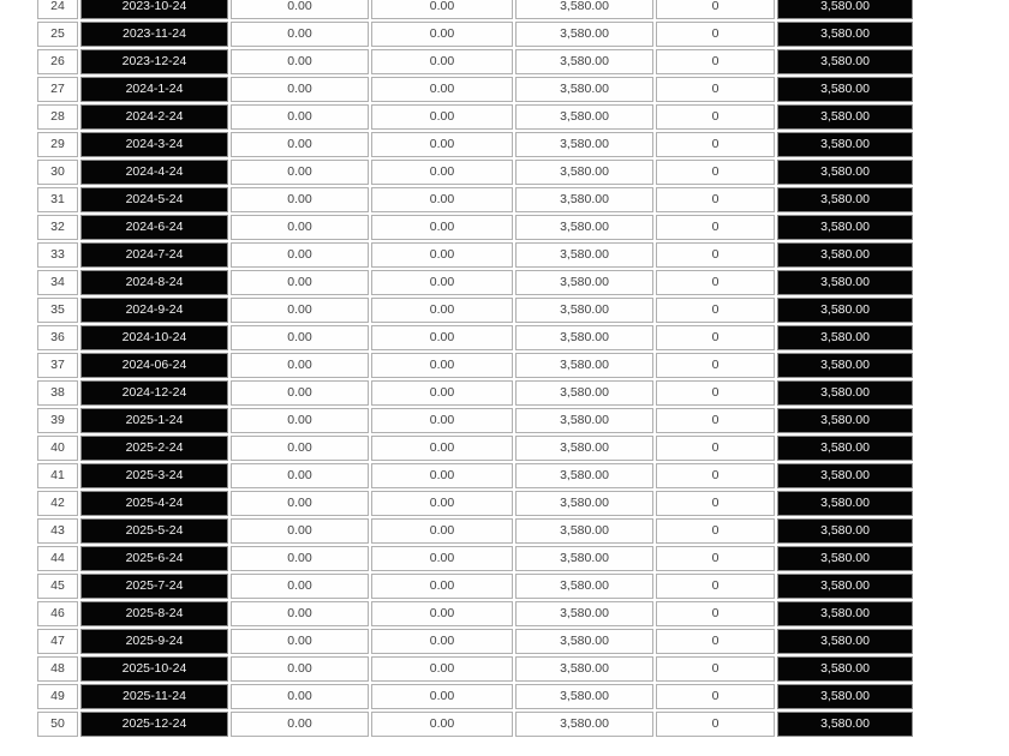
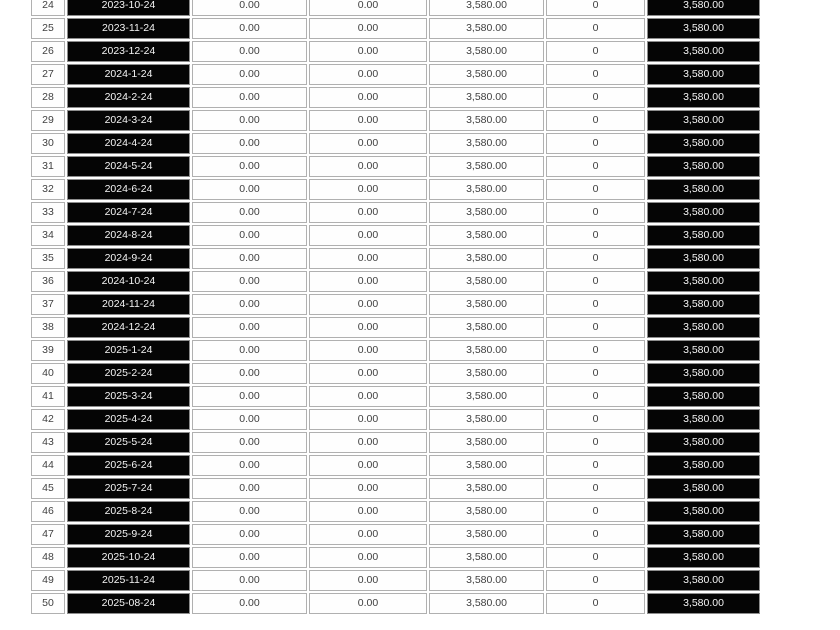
  24	2023-10-24	0.00	0.00	3,580.00	0	3,580.00
  25	2023-11-24	0.00	0.00	3,580.00	0	3,580.00
  26	2023-12-24	0.00	0.00	3,580.00	0	3,580.00
  27	2024-1-24	0.00	0.00	3,580.00	0	3,580.00
  28	2024-2-24	0.00	0.00	3,580.00	0	3,580.00
  29	2024-3-24	0.00	0.00	3,580.00	0	3,580.00
  30	2024-4-24	0.00	0.00	3,580.00	0	3,580.00
  31	2024-5-24	0.00	0.00	3,580.00	0	3,580.00
  32	2024-6-24	0.00	0.00	3,580.00	0	3,580.00
  33	2024-7-24	0.00	0.00	3,580.00	0	3,580.00
  34	2024-8-24	0.00	0.00	3,580.00	0	3,580.00
  35	2024-9-24	0.00	0.00	3,580.00	0	3,580.00
  36	2024-10-24	0.00	0.00	3,580.00	0	3,580.00
- 37	2024-06-24	0.00	0.00	3,580.00	0	3,580.00
+ 37	2024-11-24	0.00	0.00	3,580.00	0	3,580.00
  38	2024-12-24	0.00	0.00	3,580.00	0	3,580.00
  39	2025-1-24	0.00	0.00	3,580.00	0	3,580.00
  40	2025-2-24	0.00	0.00	3,580.00	0	3,580.00
  41	2025-3-24	0.00	0.00	3,580.00	0	3,580.00
  42	2025-4-24	0.00	0.00	3,580.00	0	3,580.00
  43	2025-5-24	0.00	0.00	3,580.00	0	3,580.00
  44	2025-6-24	0.00	0.00	3,580.00	0	3,580.00
  45	2025-7-24	0.00	0.00	3,580.00	0	3,580.00
  46	2025-8-24	0.00	0.00	3,580.00	0	3,580.00
  47	2025-9-24	0.00	0.00	3,580.00	0	3,580.00
  48	2025-10-24	0.00	0.00	3,580.00	0	3,580.00
  49	2025-11-24	0.00	0.00	3,580.00	0	3,580.00
- 50	2025-12-24	0.00	0.00	3,580.00	0	3,580.00
+ 50	2025-08-24	0.00	0.00	3,580.00	0	3,580.00
